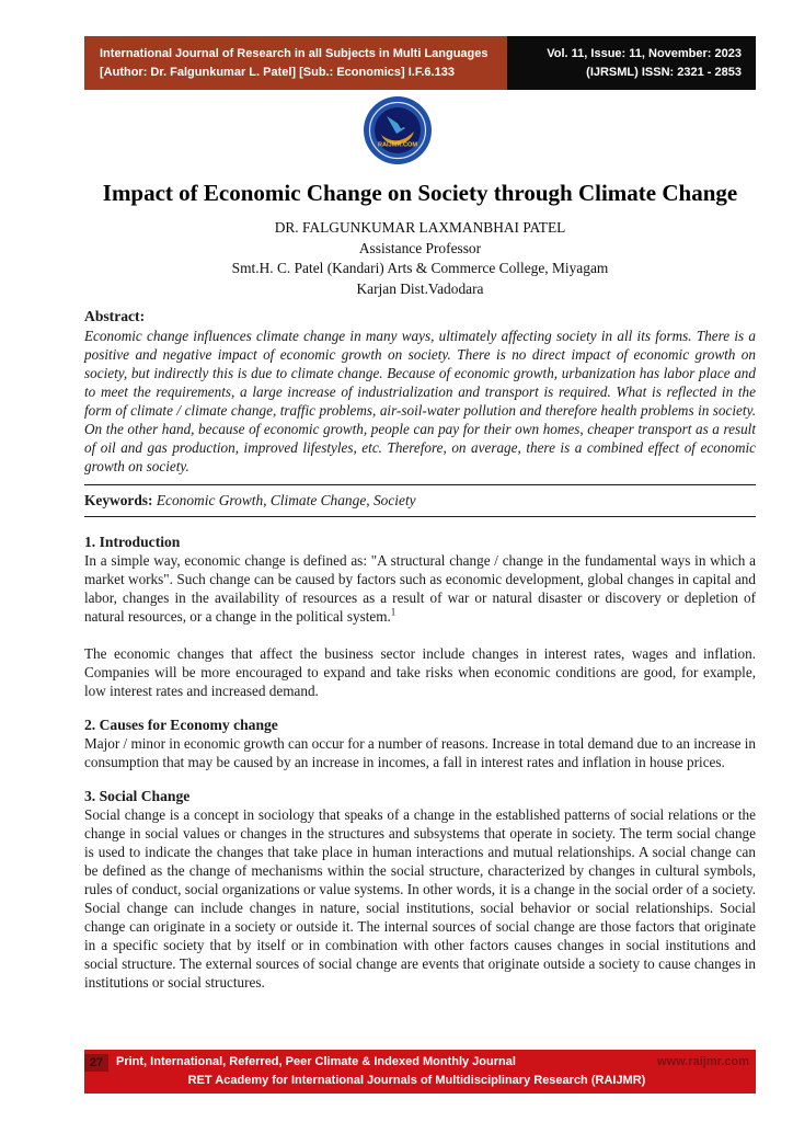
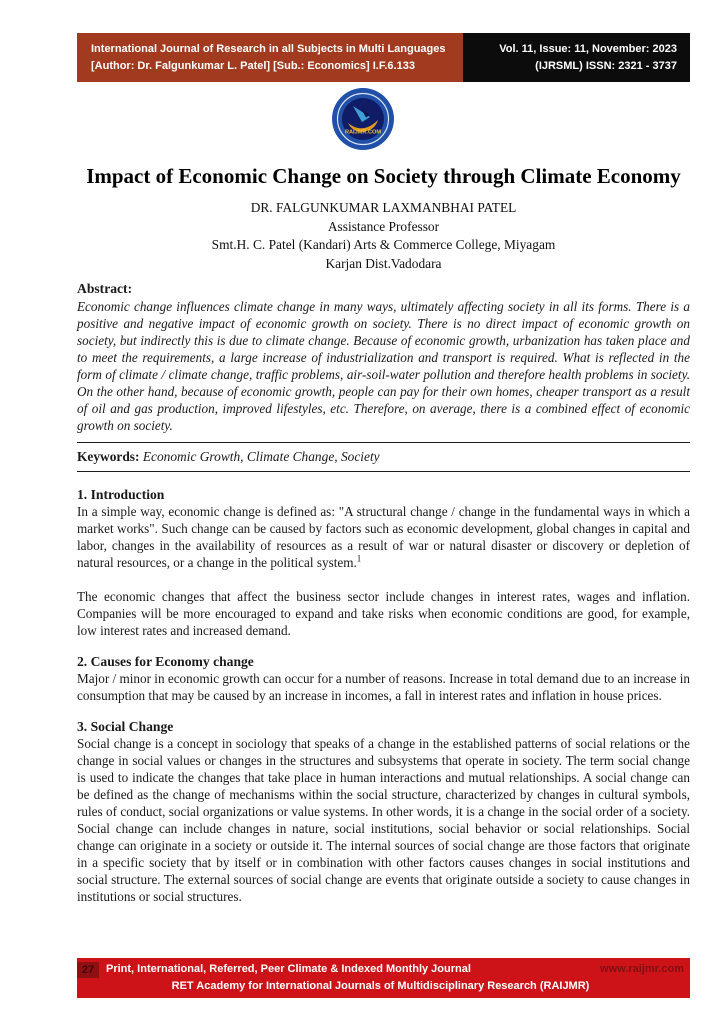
  International Journal of Research in all Subjects in Multi Languages
  [Author: Dr. Falgunkumar L. Patel] [Sub.: Economics] I.F.6.133
  Vol. 11, Issue: 11, November: 2023
- (IJRSML) ISSN: 2321 - 2853
+ (IJRSML) ISSN: 2321 - 3737
- Impact of Economic Change on Society through Climate Change
+ Impact of Economic Change on Society through Climate Economy
  DR. FALGUNKUMAR LAXMANBHAI PATEL
  Assistance Professor
  Smt.H. C. Patel (Kandari) Arts & Commerce College, Miyagam
  Karjan Dist.Vadodara
  Abstract:
- Economic change influences climate change in many ways, ultimately affecting society in all its forms. There is a positive and negative impact of economic growth on society. There is no direct impact of economic growth on society, but indirectly this is due to climate change. Because of economic growth, urbanization has labor place and to meet the requirements, a large increase of industrialization and transport is required. What is reflected in the form of climate / climate change, traffic problems, air-soil-water pollution and therefore health problems in society. On the other hand, because of economic growth, people can pay for their own homes, cheaper transport as a result of oil and gas production, improved lifestyles, etc. Therefore, on average, there is a combined effect of economic growth on society.
+ Economic change influences climate change in many ways, ultimately affecting society in all its forms. There is a positive and negative impact of economic growth on society. There is no direct impact of economic growth on society, but indirectly this is due to climate change. Because of economic growth, urbanization has taken place and to meet the requirements, a large increase of industrialization and transport is required. What is reflected in the form of climate / climate change, traffic problems, air-soil-water pollution and therefore health problems in society. On the other hand, because of economic growth, people can pay for their own homes, cheaper transport as a result of oil and gas production, improved lifestyles, etc. Therefore, on average, there is a combined effect of economic growth on society.
  Keywords: Economic Growth, Climate Change, Society
  1. Introduction
  In a simple way, economic change is defined as: "A structural change / change in the fundamental ways in which a market works". Such change can be caused by factors such as economic development, global changes in capital and labor, changes in the availability of resources as a result of war or natural disaster or discovery or depletion of natural resources, or a change in the political system.1
  The economic changes that affect the business sector include changes in interest rates, wages and inflation. Companies will be more encouraged to expand and take risks when economic conditions are good, for example, low interest rates and increased demand.
  2. Causes for Economy change
  Major / minor in economic growth can occur for a number of reasons. Increase in total demand due to an increase in consumption that may be caused by an increase in incomes, a fall in interest rates and inflation in house prices.
  3. Social Change
  Social change is a concept in sociology that speaks of a change in the established patterns of social relations or the change in social values or changes in the structures and subsystems that operate in society. The term social change is used to indicate the changes that take place in human interactions and mutual relationships. A social change can be defined as the change of mechanisms within the social structure, characterized by changes in cultural symbols, rules of conduct, social organizations or value systems. In other words, it is a change in the social order of a society. Social change can include changes in nature, social institutions, social behavior or social relationships. Social change can originate in a society or outside it. The internal sources of social change are those factors that originate in a specific society that by itself or in combination with other factors causes changes in social institutions and social structure. The external sources of social change are events that originate outside a society to cause changes in institutions or social structures.
  27
  Print, International, Referred, Peer Climate & Indexed Monthly Journal
  www.raijmr.com
  RET Academy for International Journals of Multidisciplinary Research (RAIJMR)
